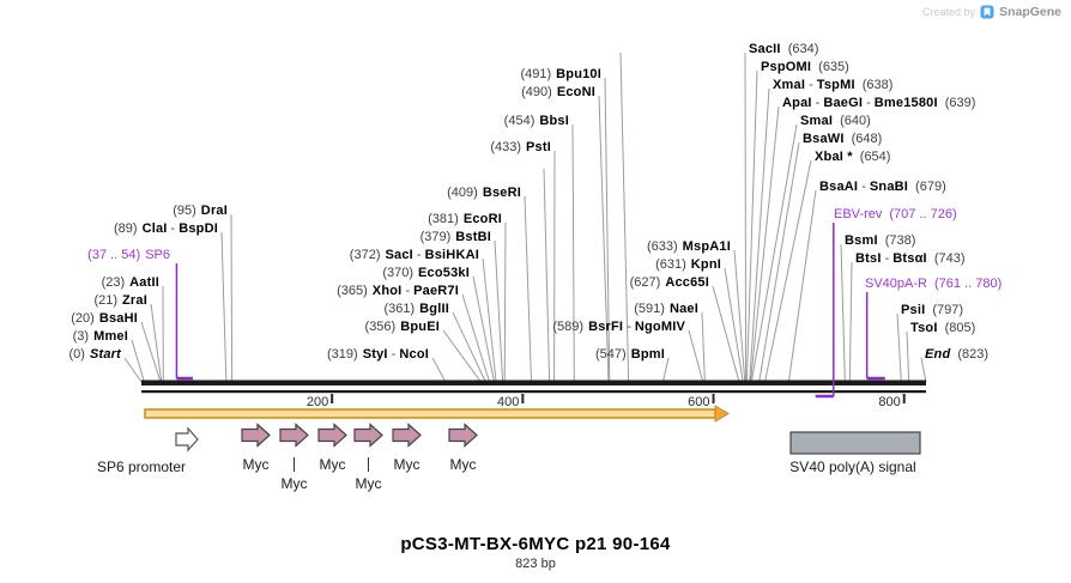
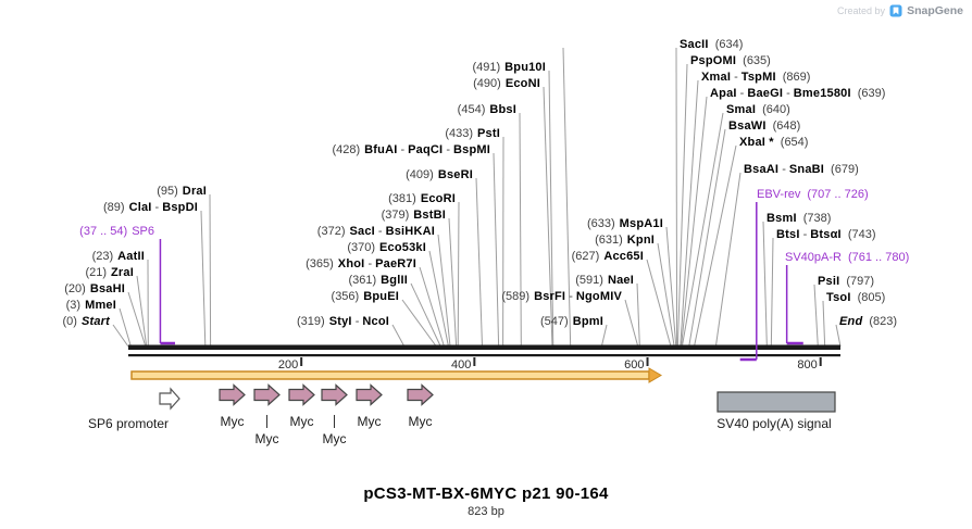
  Created by
  SnapGene
  SP6 promoter
  SV40 poly(A) signal
  200
  400
  600
  800
  Myc
  Myc
  Myc
  Myc
  Myc
  Myc
  (95) DraI
  (89) ClaI - BspDI
  (37 .. 54) SP6
  (23) AatII
  (21) ZraI
  (20) BsaHI
  (3) MmeI
  (0) Start
  (319) StyI - NcoI
  (356) BpuEI
  (361) BglII
  (365) XhoI - PaeR7I
  (370) Eco53kI
  (372) SacI - BsiHKAI
  (379) BstBI
  (381) EcoRI
  (409) BseRI
+ (428) BfuAI - PaqCI - BspMI
  (433) PstI
  (454) BbsI
  (490) EcoNI
  (491) Bpu10I
  (547) BpmI
  (589) BsrFI - NgoMIV
  (591) NaeI
  (627) Acc65I
  (631) KpnI
  (633) MspA1I
  SacII (634)
  PspOMI (635)
- XmaI - TspMI (638)
+ XmaI - TspMI (869)
  ApaI - BaeGI - Bme1580I (639)
  SmaI (640)
  BsaWI (648)
  XbaI * (654)
  BsaAI - SnaBI (679)
  EBV-rev (707 .. 726)
  BsmI (738)
  BtsI - BtsαI (743)
  SV40pA-R (761 .. 780)
  PsiI (797)
  TsoI (805)
  End (823)
  pCS3-MT-BX-6MYC p21 90-164
  823 bp
